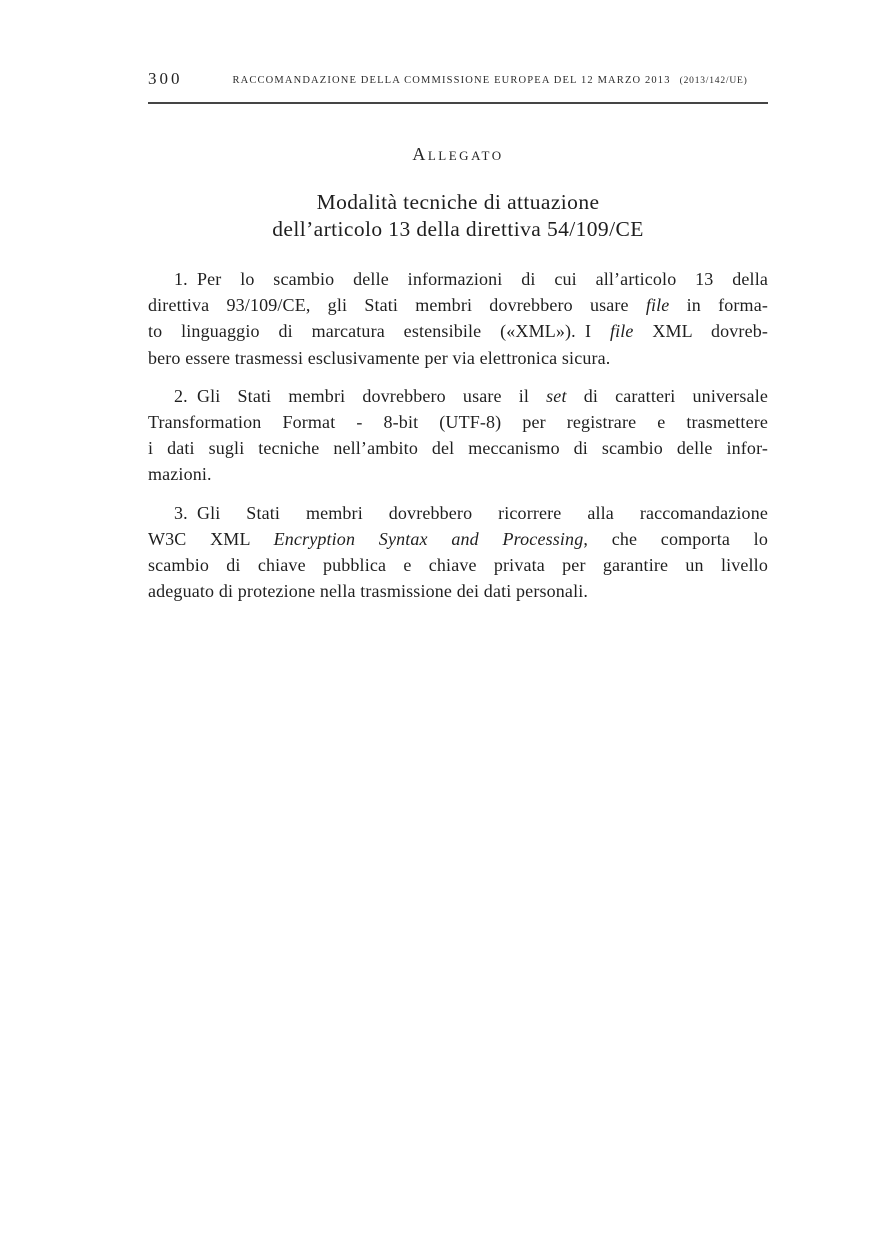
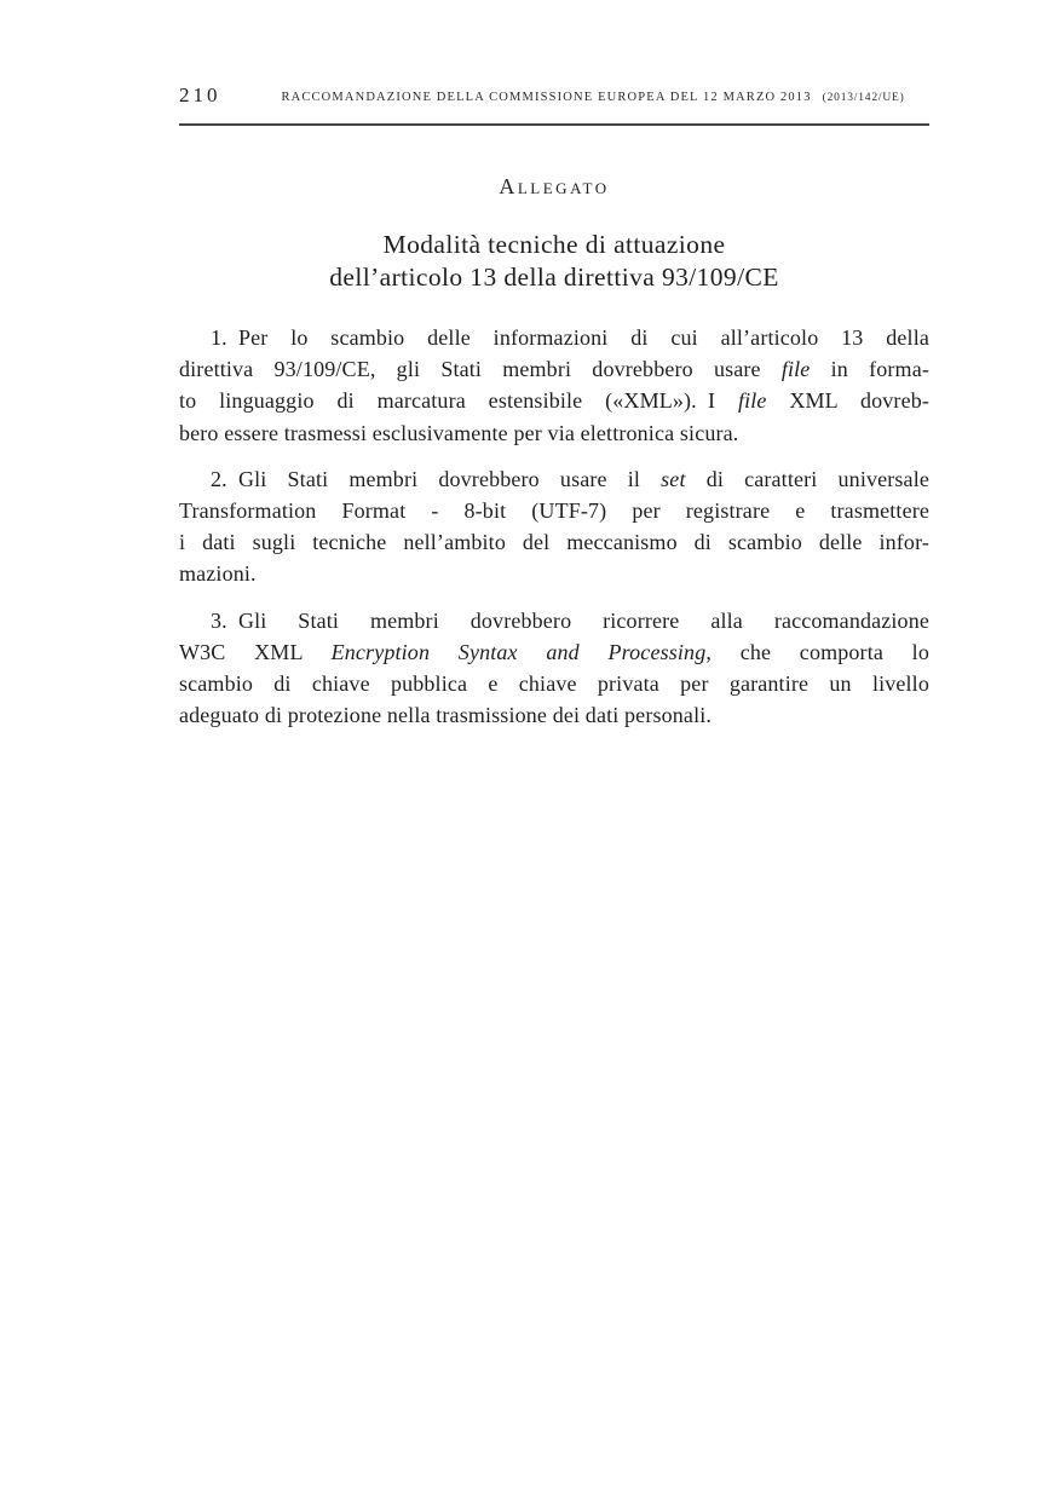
- 300
+ 210
  RACCOMANDAZIONE DELLA COMMISSIONE EUROPEA DEL 12 MARZO 2013 (2013/142/UE)
  Allegato
  Modalità tecniche di attuazione
- dell’articolo 13 della direttiva 54/109/CE
+ dell’articolo 13 della direttiva 93/109/CE
  1. Per lo scambio delle informazioni di cui all’articolo 13 della
  direttiva 93/109/CE, gli Stati membri dovrebbero usare file in forma-
  to linguaggio di marcatura estensibile («XML»). I file XML dovreb-
  bero essere trasmessi esclusivamente per via elettronica sicura.
  2. Gli Stati membri dovrebbero usare il set di caratteri universale
- Transformation Format - 8-bit (UTF-8) per registrare e trasmettere
+ Transformation Format - 8-bit (UTF-7) per registrare e trasmettere
  i dati sugli tecniche nell’ambito del meccanismo di scambio delle infor-
  mazioni.
  3. Gli Stati membri dovrebbero ricorrere alla raccomandazione
  W3C XML Encryption Syntax and Processing, che comporta lo
  scambio di chiave pubblica e chiave privata per garantire un livello
  adeguato di protezione nella trasmissione dei dati personali.
